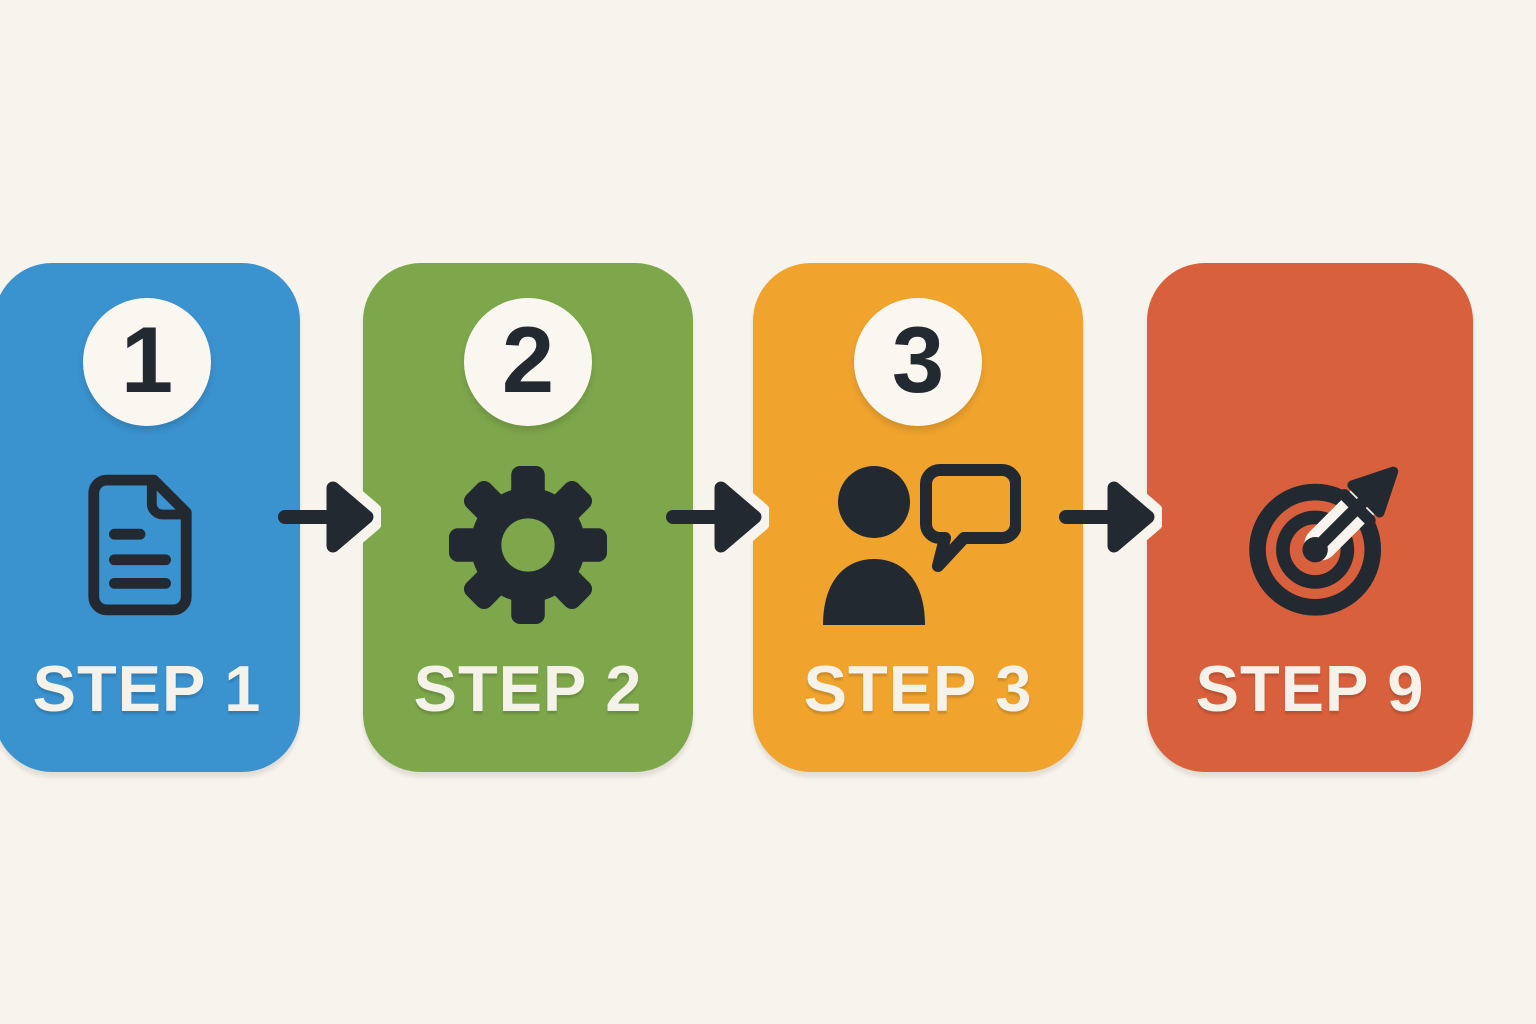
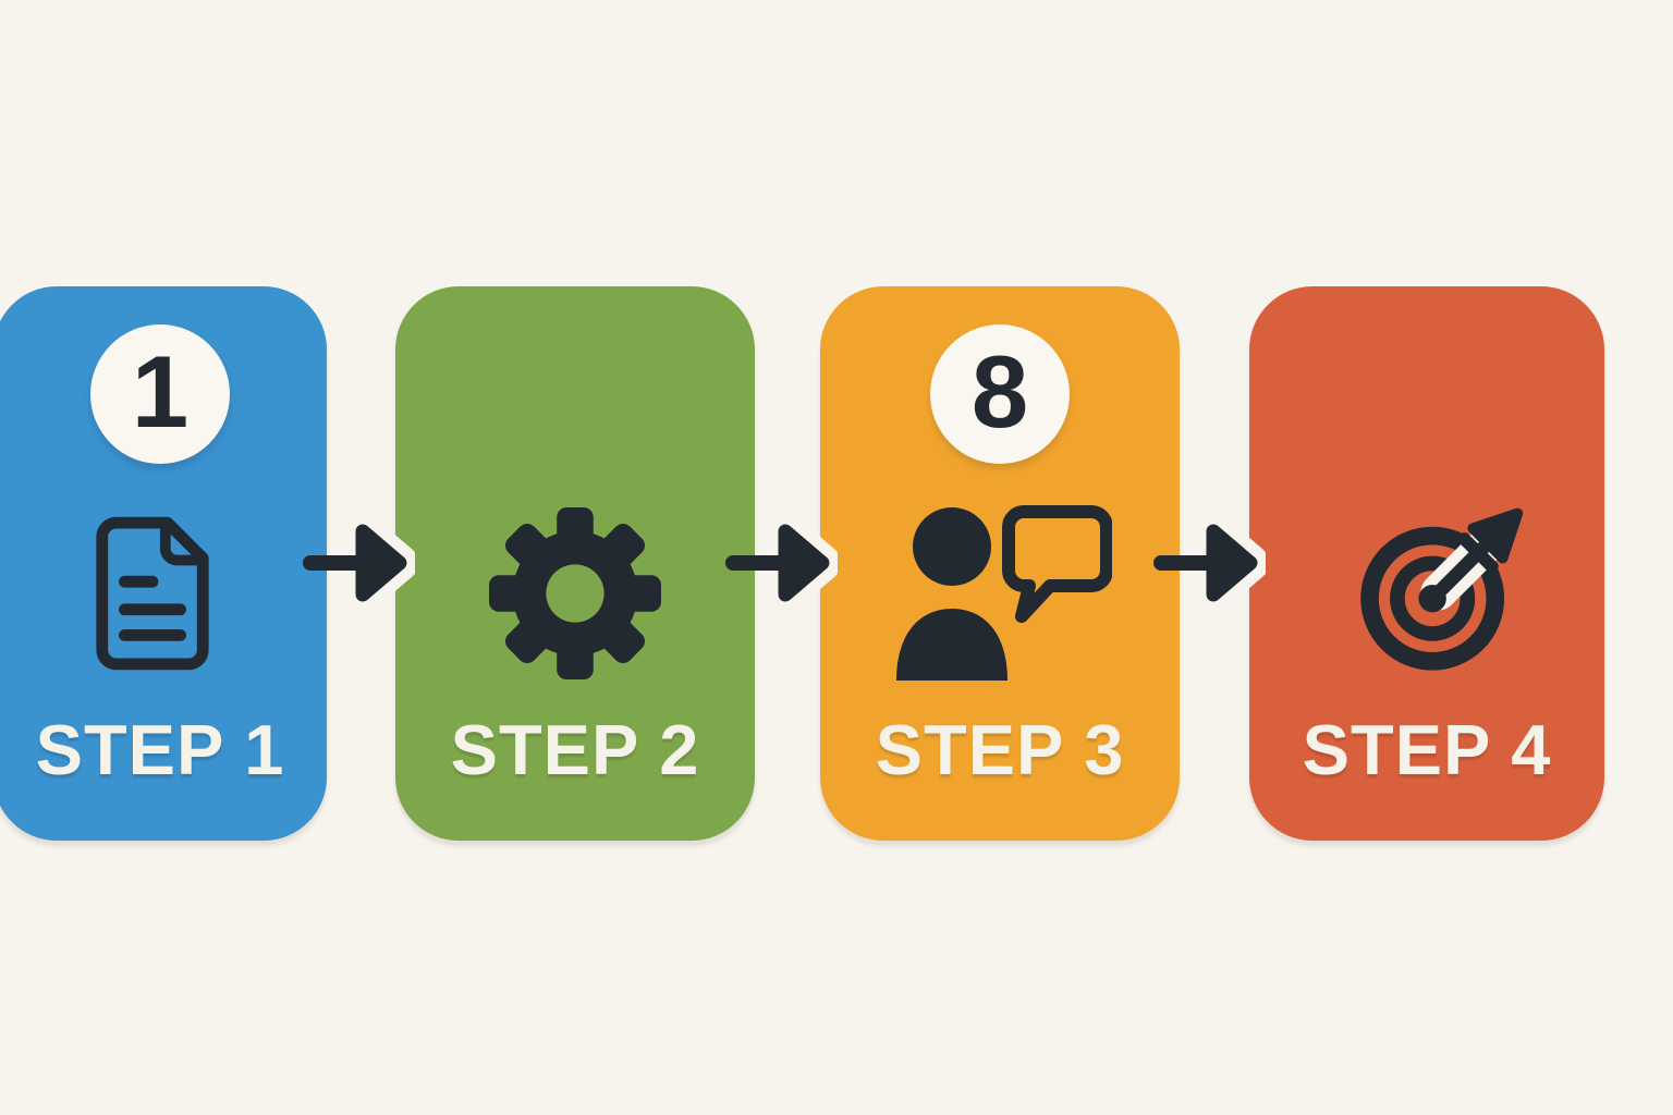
  1
  STEP 1
- 2
  STEP 2
- 3
+ 8
  STEP 3
- STEP 9
+ STEP 4
